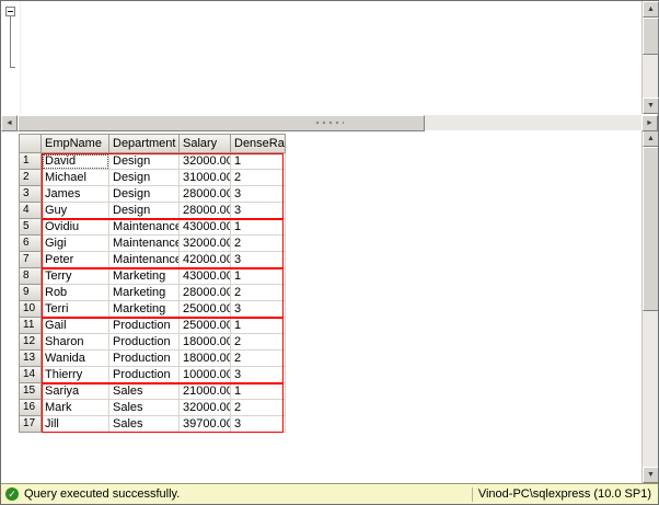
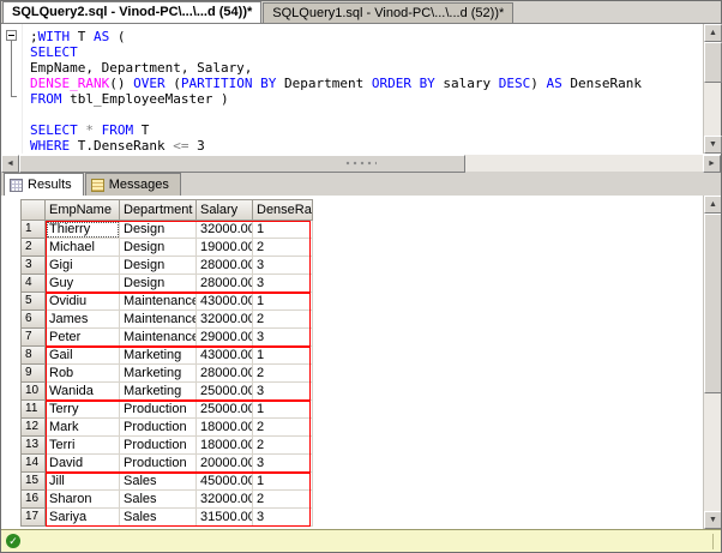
+ SQLQuery2.sql - Vinod-PC\...\...d (54))*
+ SQLQuery1.sql - Vinod-PC\...\...d (52))*
+ ;WITH T AS (
+ SELECT
+ EmpName, Department, Salary,
+ DENSE_RANK() OVER (PARTITION BY Department ORDER BY salary DESC) AS DenseRank
+ FROM tbl_EmployeeMaster )
+ SELECT * FROM T
+ WHERE T.DenseRank <= 3
+ Results
+ Messages
  EmpName
  Department
  Salary
  DenseRa
  1
- David
+ Thierry
  Design
  32000.00
  1
  2
  Michael
  Design
- 31000.00
+ 19000.00
  2
  3
- James
+ Gigi
  Design
  28000.00
  3
  4
  Guy
  Design
  28000.00
  3
  5
  Ovidiu
  Maintenance
  43000.00
  1
  6
- Gigi
+ James
  Maintenance
  32000.00
  2
  7
  Peter
  Maintenance
- 42000.00
+ 29000.00
  3
  8
- Terry
+ Gail
  Marketing
  43000.00
  1
  9
  Rob
  Marketing
  28000.00
  2
  10
- Terri
+ Wanida
  Marketing
  25000.00
  3
  11
- Gail
+ Terry
  Production
  25000.00
  1
  12
- Sharon
+ Mark
  Production
  18000.00
  2
  13
- Wanida
+ Terri
  Production
  18000.00
  2
  14
- Thierry
+ David
  Production
- 10000.00
+ 20000.00
  3
  15
- Sariya
+ Jill
  Sales
- 21000.00
+ 45000.00
  1
  16
- Mark
+ Sharon
  Sales
  32000.00
  2
  17
- Jill
+ Sariya
  Sales
- 39700.00
+ 31500.00
  3
- Query executed successfully.
- Vinod-PC\sqlexpress (10.0 SP1)
